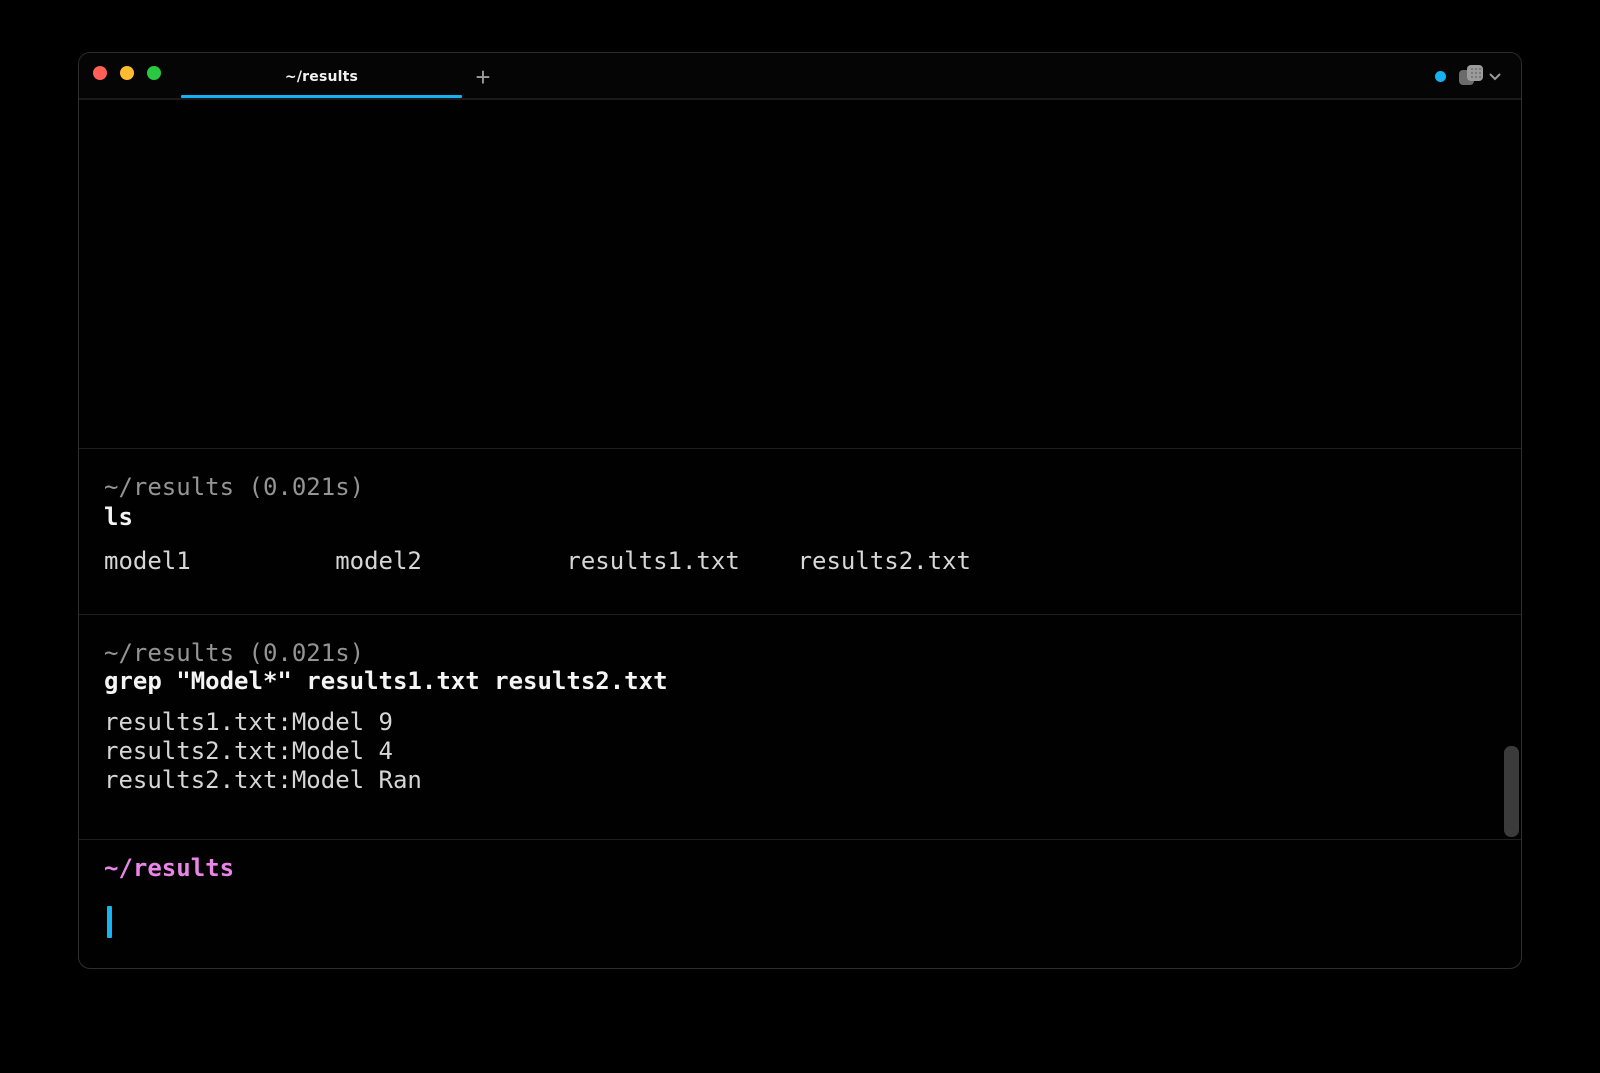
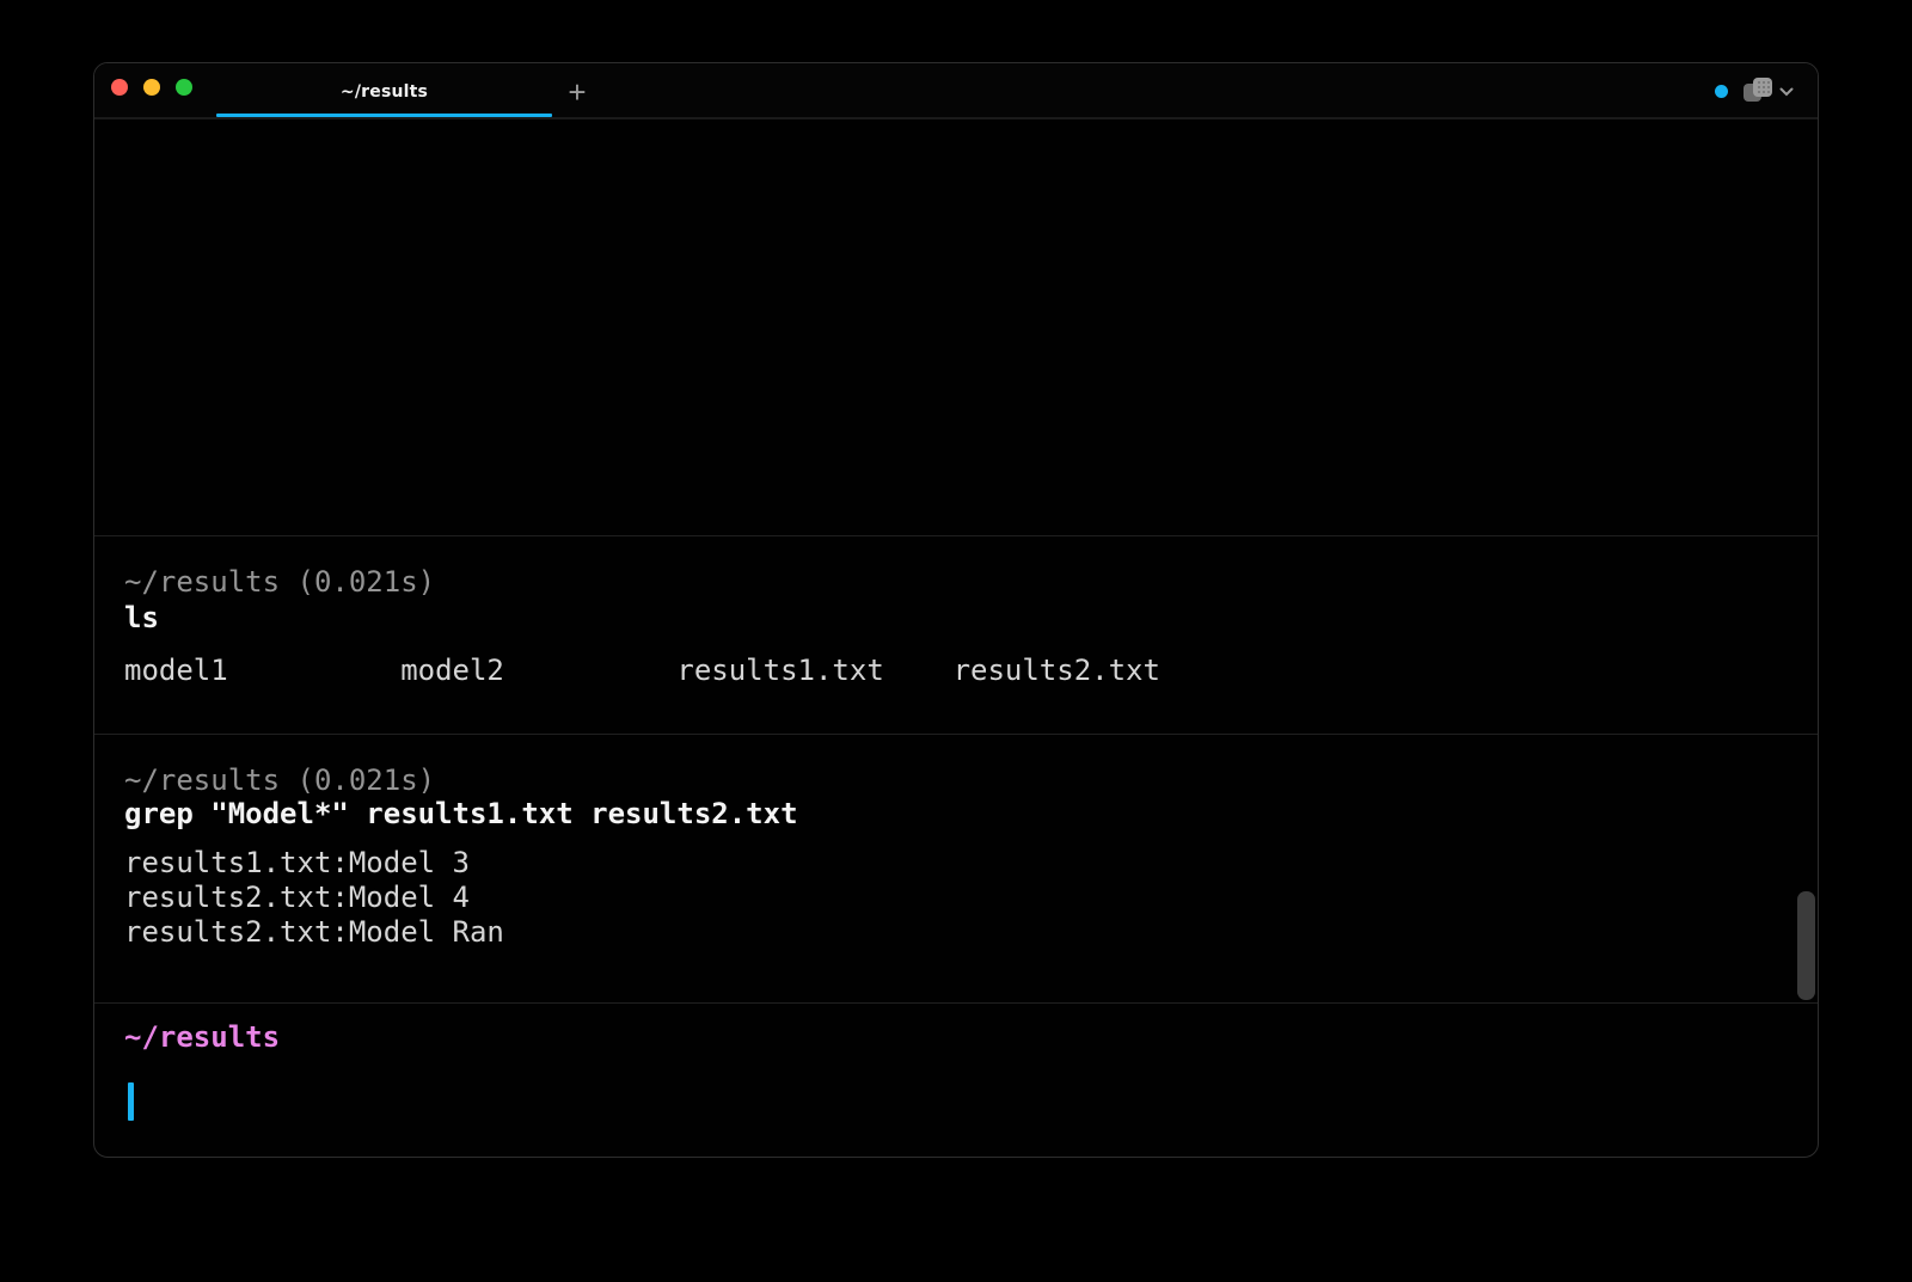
  ~/results
  +
  ~/results (0.021s)
  ls
  model1 model2 results1.txt results2.txt
  ~/results (0.021s)
  grep "Model*" results1.txt results2.txt
- results1.txt:Model 9
+ results1.txt:Model 3
  results2.txt:Model 4
  results2.txt:Model Ran
  ~/results
